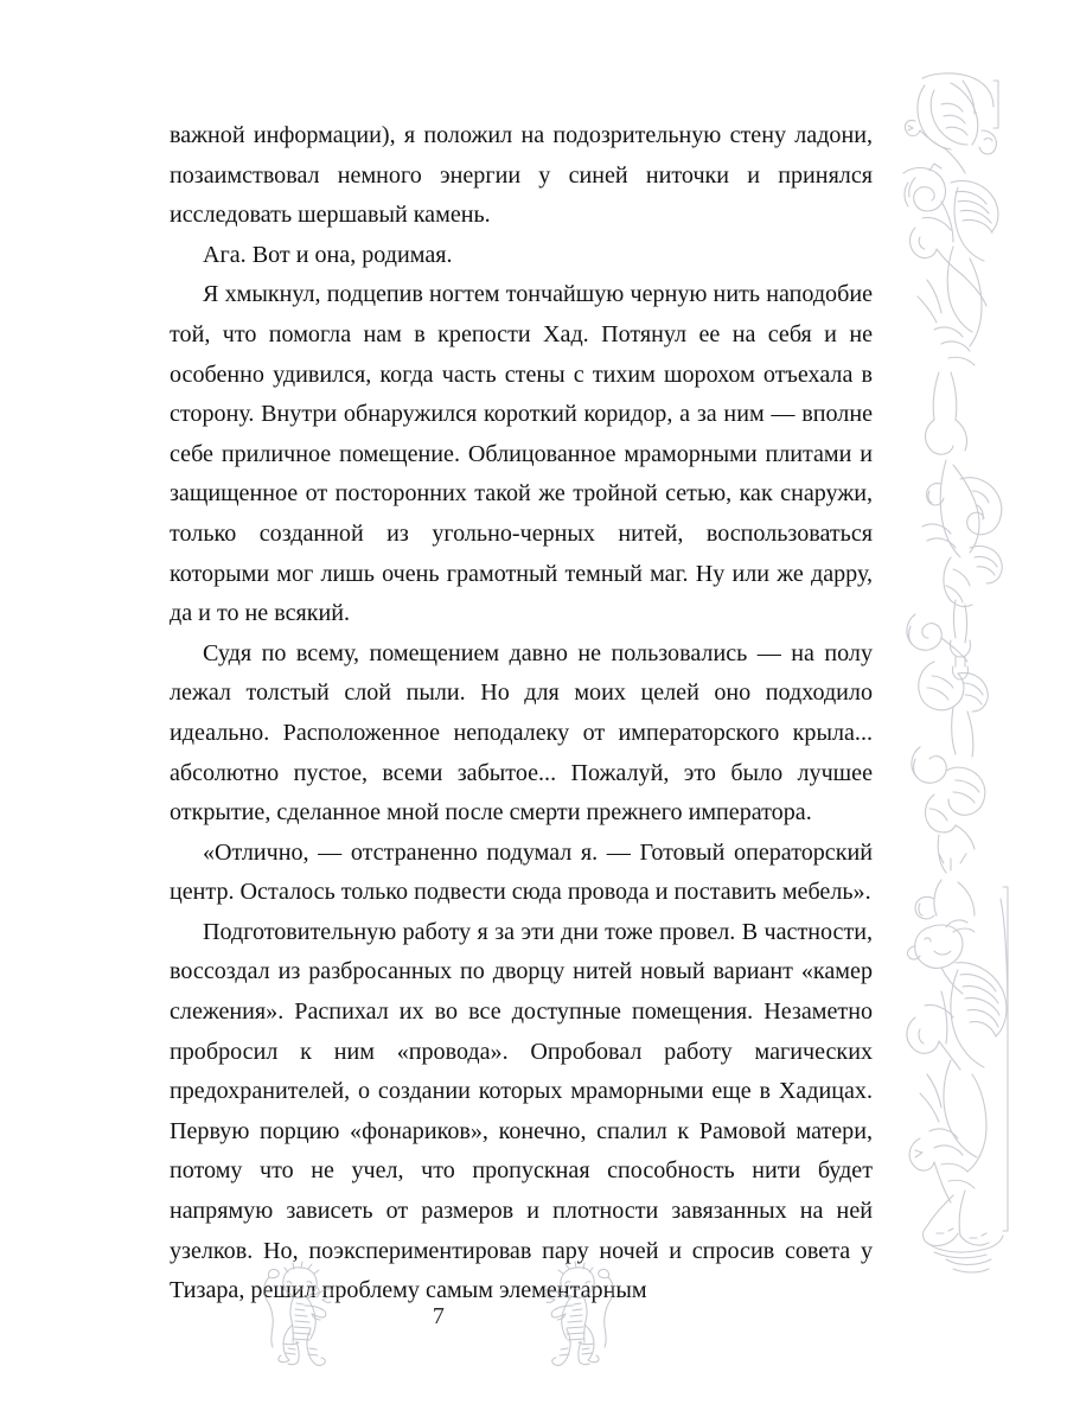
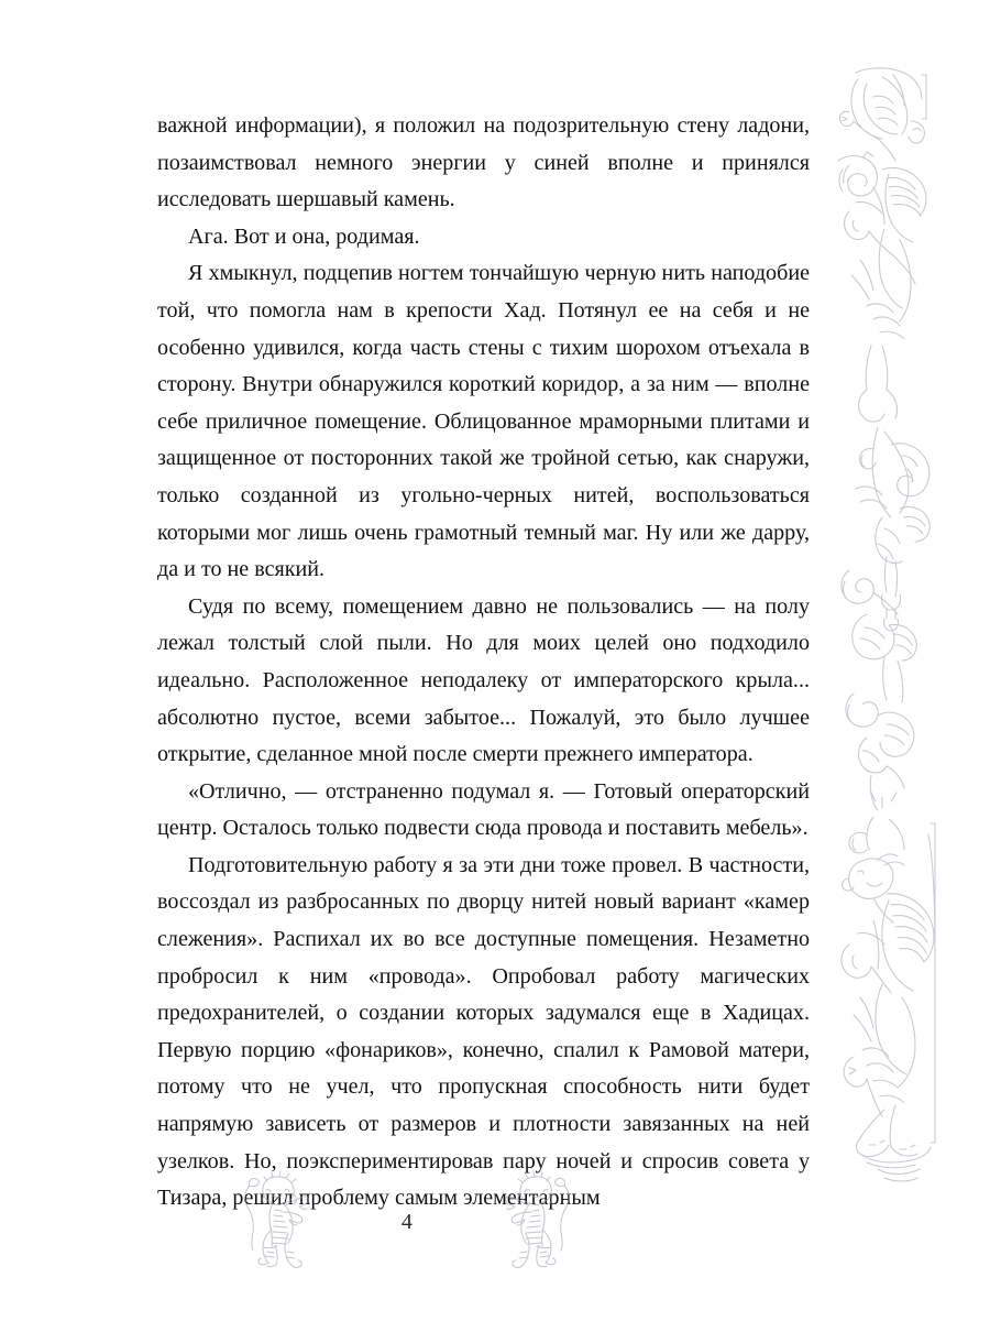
- важной информации), я положил на подозрительную стену ладони, позаимствовал немного энергии у синей ниточки и принялся исследовать шершавый камень.
+ важной информации), я положил на подозрительную стену ладони, позаимствовал немного энергии у синей вполне и принялся исследовать шершавый камень.
  Ага. Вот и она, родимая.
  Я хмыкнул, подцепив ногтем тончайшую черную нить наподобие той, что помогла нам в крепости Хад. Потянул ее на себя и не особенно удивился, когда часть стены с тихим шорохом отъехала в сторону. Внутри обнаружился короткий коридор, а за ним — вполне себе приличное помещение. Облицованное мраморными плитами и защищенное от посторонних такой же тройной сетью, как снаружи, только созданной из угольно-черных нитей, воспользоваться которыми мог лишь очень грамотный темный маг. Ну или же дарру, да и то не всякий.
  Судя по всему, помещением давно не пользовались — на полу лежал толстый слой пыли. Но для моих целей оно подходило идеально. Расположенное неподалеку от императорского крыла... абсолютно пустое, всеми забытое... Пожалуй, это было лучшее открытие, сделанное мной после смерти прежнего императора.
  «Отлично, — отстраненно подумал я. — Готовый операторский центр. Осталось только подвести сюда провода и поставить мебель».
- Подготовительную работу я за эти дни тоже провел. В частности, воссоздал из разбросанных по дворцу нитей новый вариант «камер слежения». Распихал их во все доступные помещения. Незаметно пробросил к ним «провода». Опробовал работу магических предохранителей, о создании которых мраморными еще в Хадицах. Первую порцию «фонариков», конечно, спалил к Рамовой матери, потому что не учел, что пропускная способность нити будет напрямую зависеть от размеров и плотности завязанных на ней узелков. Но, поэкспериментировав пару ночей и спросив совета у Тизара, решил проблему самым элементарным
+ Подготовительную работу я за эти дни тоже провел. В частности, воссоздал из разбросанных по дворцу нитей новый вариант «камер слежения». Распихал их во все доступные помещения. Незаметно пробросил к ним «провода». Опробовал работу магических предохранителей, о создании которых задумался еще в Хадицах. Первую порцию «фонариков», конечно, спалил к Рамовой матери, потому что не учел, что пропускная способность нити будет напрямую зависеть от размеров и плотности завязанных на ней узелков. Но, поэкспериментировав пару ночей и спросив совета у Тизара, решил проблему самым элементарным
- 7
+ 4
